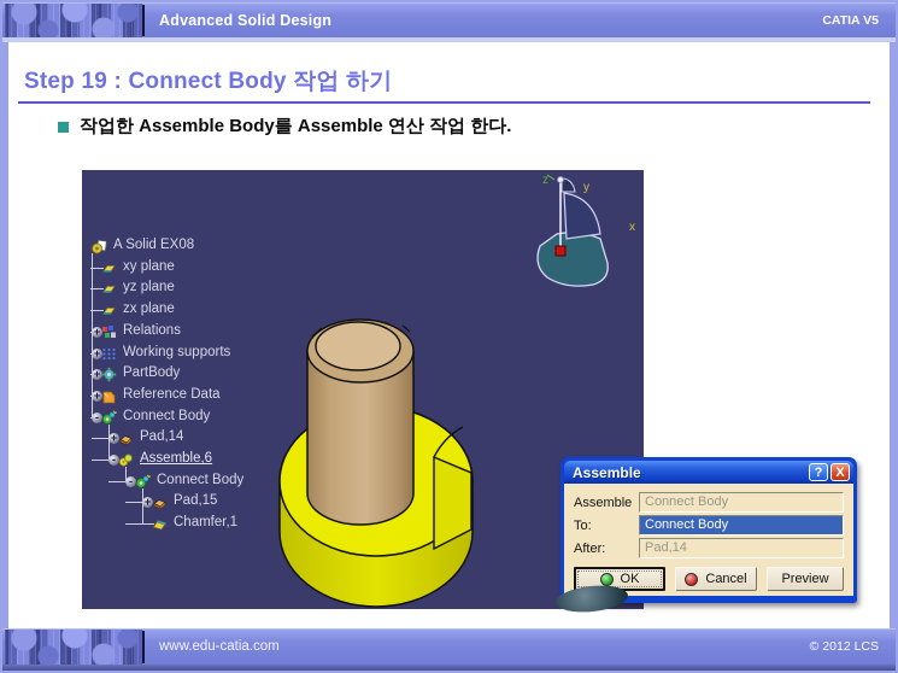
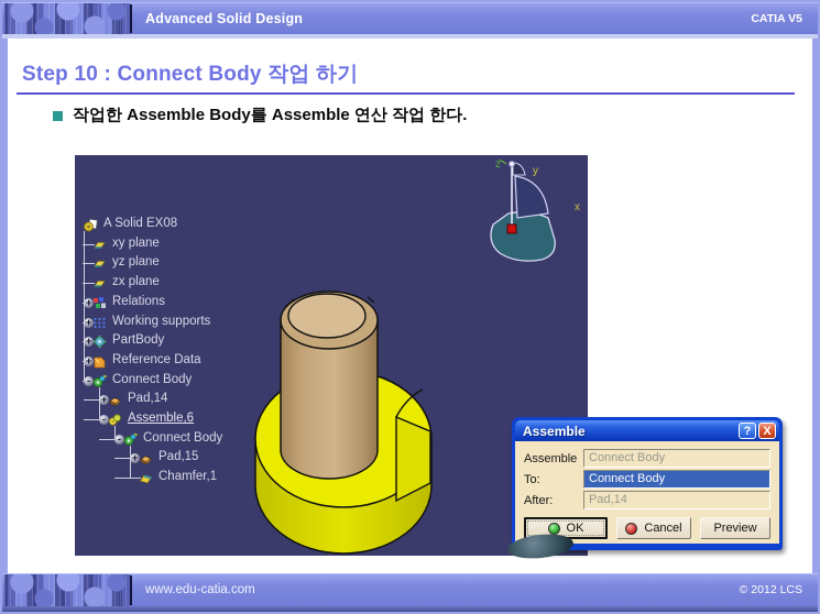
  Advanced Solid Design
  CATIA V5
- Step 19 : Connect Body 작업 하기
+ Step 10 : Connect Body 작업 하기
  작업한 Assemble Body를 Assemble 연산 작업 한다.
  z
  y
  x
  A Solid EX08
  xy plane
  yz plane
  zx plane
  +
  Relations
  +
  Working supports
  +
  PartBody
  +
  Reference Data
  -
  Connect Body
  +
  Pad,14
  -
  Assemble,6
  -
  Connect Body
  +
  Pad,15
  Chamfer,1
  Assemble
  ?
  X
  Assemble
  Connect Body
  To:
  Connect Body
  After:
  Pad,14
  OK
  Cancel
  Preview
  www.edu-catia.com
  © 2012 LCS
